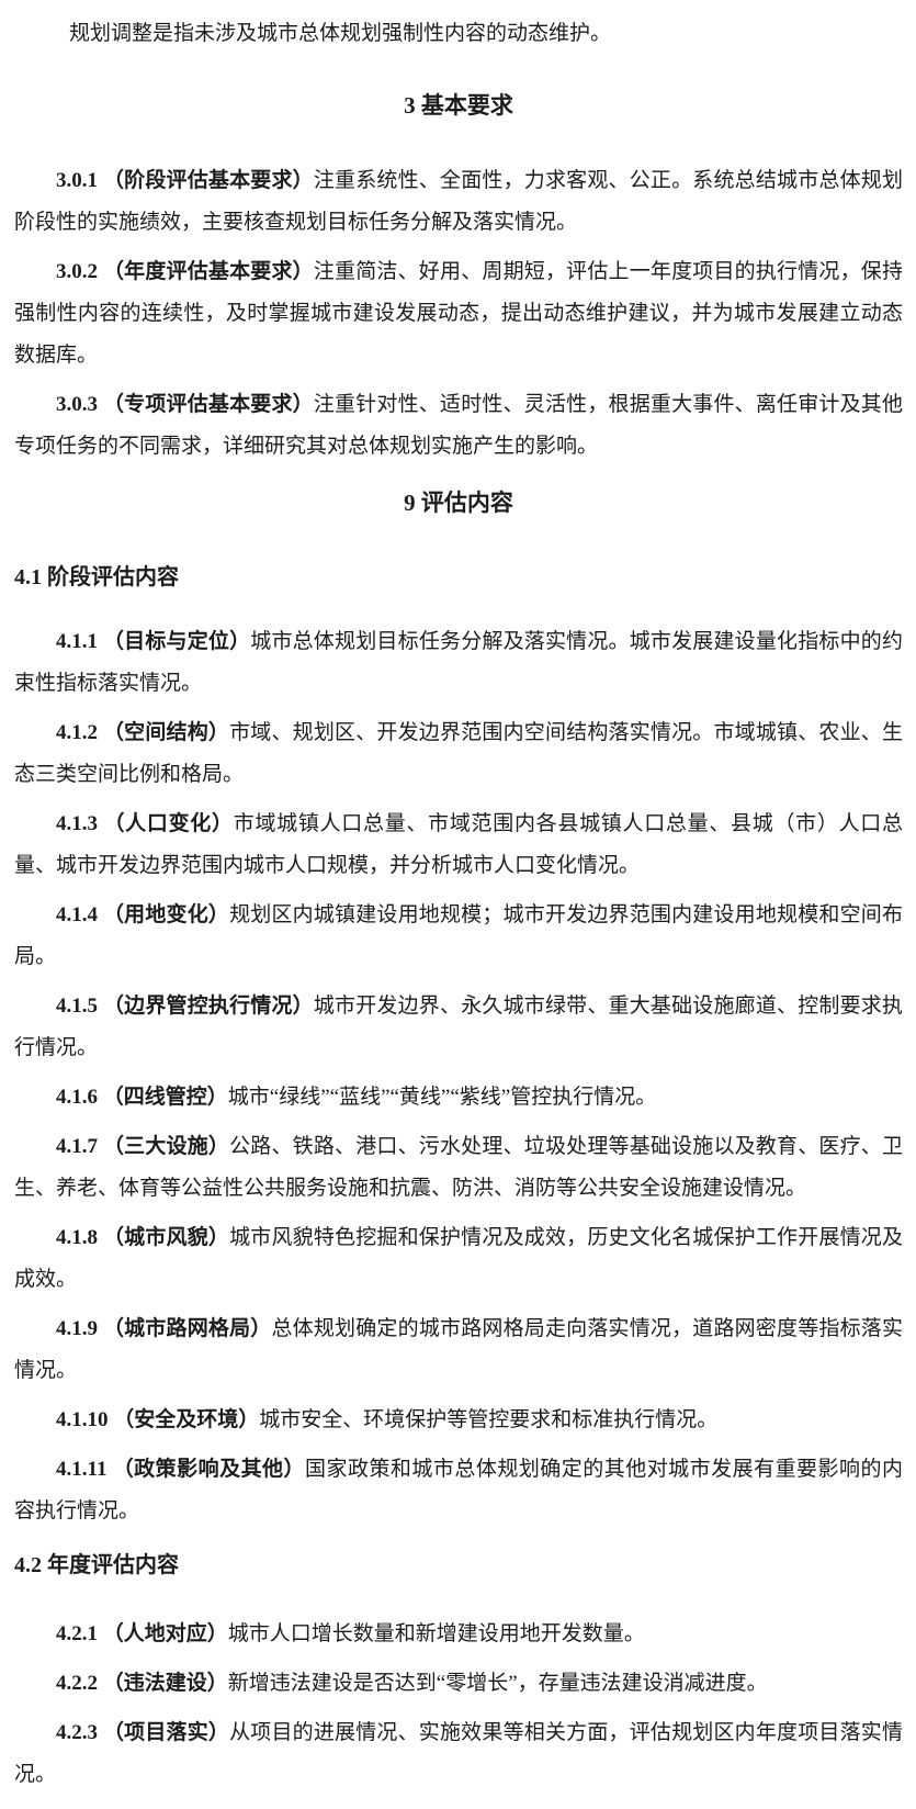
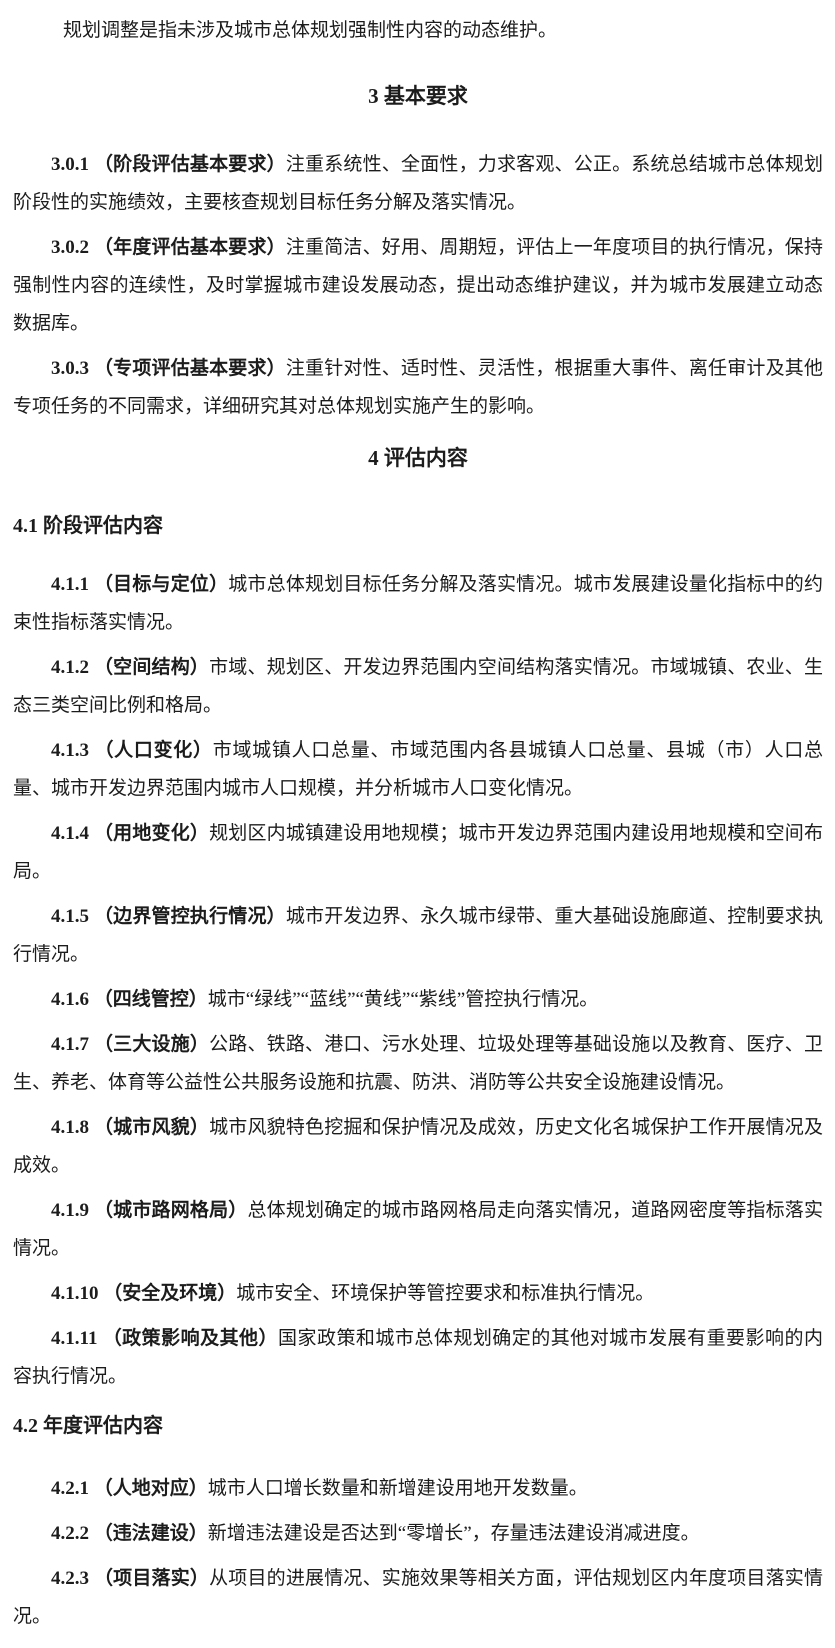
  规划调整是指未涉及城市总体规划强制性内容的动态维护。
  3 基本要求
  3.0.1 （阶段评估基本要求）注重系统性、全面性，力求客观、公正。系统总结城市总体规划阶段性的实施绩效，主要核查规划目标任务分解及落实情况。
  3.0.2 （年度评估基本要求）注重简洁、好用、周期短，评估上一年度项目的执行情况，保持强制性内容的连续性，及时掌握城市建设发展动态，提出动态维护建议，并为城市发展建立动态数据库。
  3.0.3 （专项评估基本要求）注重针对性、适时性、灵活性，根据重大事件、离任审计及其他专项任务的不同需求，详细研究其对总体规划实施产生的影响。
- 9 评估内容
+ 4 评估内容
  4.1 阶段评估内容
  4.1.1 （目标与定位）城市总体规划目标任务分解及落实情况。城市发展建设量化指标中的约束性指标落实情况。
  4.1.2 （空间结构）市域、规划区、开发边界范围内空间结构落实情况。市域城镇、农业、生态三类空间比例和格局。
  4.1.3 （人口变化）市域城镇人口总量、市域范围内各县城镇人口总量、县城（市）人口总量、城市开发边界范围内城市人口规模，并分析城市人口变化情况。
  4.1.4 （用地变化）规划区内城镇建设用地规模；城市开发边界范围内建设用地规模和空间布局。
  4.1.5 （边界管控执行情况）城市开发边界、永久城市绿带、重大基础设施廊道、控制要求执行情况。
  4.1.6 （四线管控）城市“绿线”“蓝线”“黄线”“紫线”管控执行情况。
  4.1.7 （三大设施）公路、铁路、港口、污水处理、垃圾处理等基础设施以及教育、医疗、卫生、养老、体育等公益性公共服务设施和抗震、防洪、消防等公共安全设施建设情况。
  4.1.8 （城市风貌）城市风貌特色挖掘和保护情况及成效，历史文化名城保护工作开展情况及成效。
  4.1.9 （城市路网格局）总体规划确定的城市路网格局走向落实情况，道路网密度等指标落实情况。
  4.1.10 （安全及环境）城市安全、环境保护等管控要求和标准执行情况。
  4.1.11 （政策影响及其他）国家政策和城市总体规划确定的其他对城市发展有重要影响的内容执行情况。
  4.2 年度评估内容
  4.2.1 （人地对应）城市人口增长数量和新增建设用地开发数量。
  4.2.2 （违法建设）新增违法建设是否达到“零增长”，存量违法建设消减进度。
  4.2.3 （项目落实）从项目的进展情况、实施效果等相关方面，评估规划区内年度项目落实情况。
